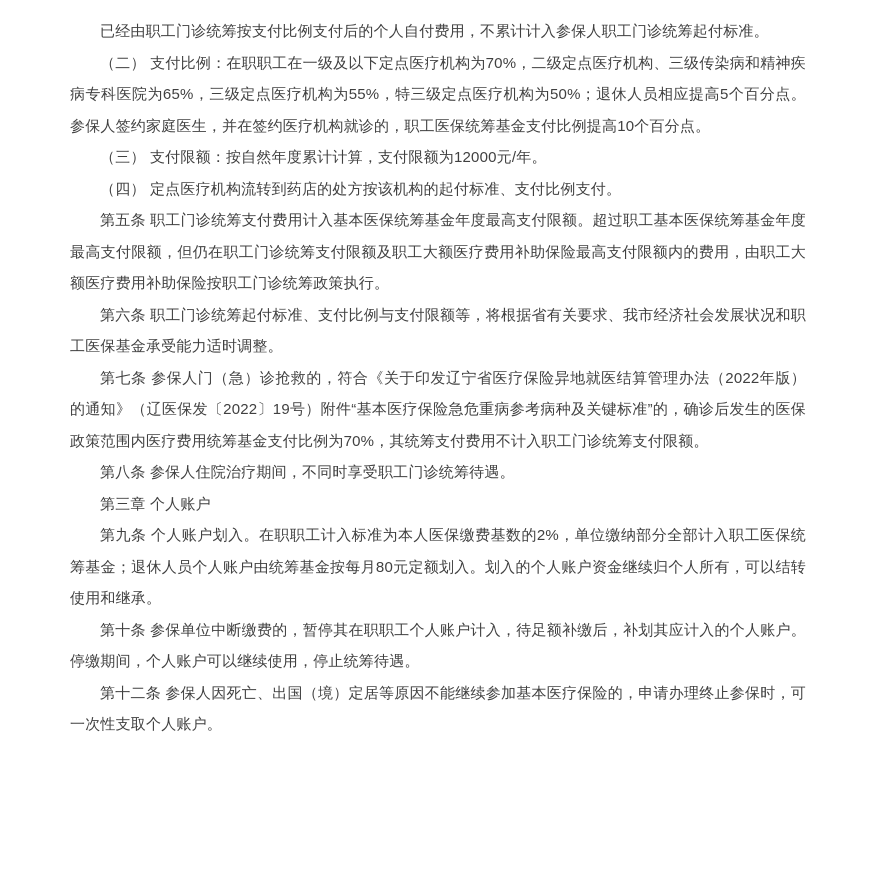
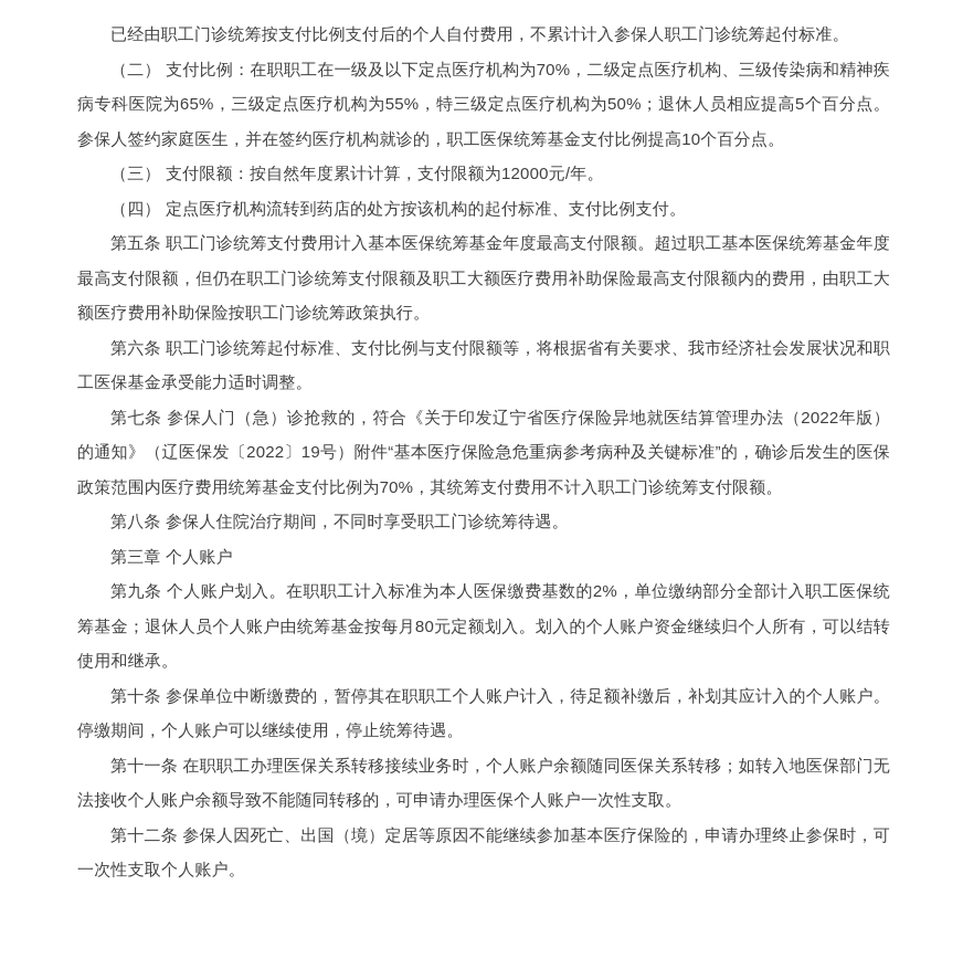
  已经由职工门诊统筹按支付比例支付后的个人自付费用，不累计计入参保人职工门诊统筹起付标准。
  （二） 支付比例：在职职工在一级及以下定点医疗机构为70%，二级定点医疗机构、三级传染病和精神疾病专科医院为65%，三级定点医疗机构为55%，特三级定点医疗机构为50%；退休人员相应提高5个百分点。参保人签约家庭医生，并在签约医疗机构就诊的，职工医保统筹基金支付比例提高10个百分点。
  （三） 支付限额：按自然年度累计计算，支付限额为12000元/年。
  （四） 定点医疗机构流转到药店的处方按该机构的起付标准、支付比例支付。
  第五条 职工门诊统筹支付费用计入基本医保统筹基金年度最高支付限额。超过职工基本医保统筹基金年度最高支付限额，但仍在职工门诊统筹支付限额及职工大额医疗费用补助保险最高支付限额内的费用，由职工大额医疗费用补助保险按职工门诊统筹政策执行。
  第六条 职工门诊统筹起付标准、支付比例与支付限额等，将根据省有关要求、我市经济社会发展状况和职工医保基金承受能力适时调整。
  第七条 参保人门（急）诊抢救的，符合《关于印发辽宁省医疗保险异地就医结算管理办法（2022年版）的通知》（辽医保发〔2022〕19号）附件“基本医疗保险急危重病参考病种及关键标准”的，确诊后发生的医保政策范围内医疗费用统筹基金支付比例为70%，其统筹支付费用不计入职工门诊统筹支付限额。
  第八条 参保人住院治疗期间，不同时享受职工门诊统筹待遇。
  第三章 个人账户
  第九条 个人账户划入。在职职工计入标准为本人医保缴费基数的2%，单位缴纳部分全部计入职工医保统筹基金；退休人员个人账户由统筹基金按每月80元定额划入。划入的个人账户资金继续归个人所有，可以结转使用和继承。
  第十条 参保单位中断缴费的，暂停其在职职工个人账户计入，待足额补缴后，补划其应计入的个人账户。停缴期间，个人账户可以继续使用，停止统筹待遇。
+ 第十一条 在职职工办理医保关系转移接续业务时，个人账户余额随同医保关系转移；如转入地医保部门无法接收个人账户余额导致不能随同转移的，可申请办理医保个人账户一次性支取。
  第十二条 参保人因死亡、出国（境）定居等原因不能继续参加基本医疗保险的，申请办理终止参保时，可一次性支取个人账户。
